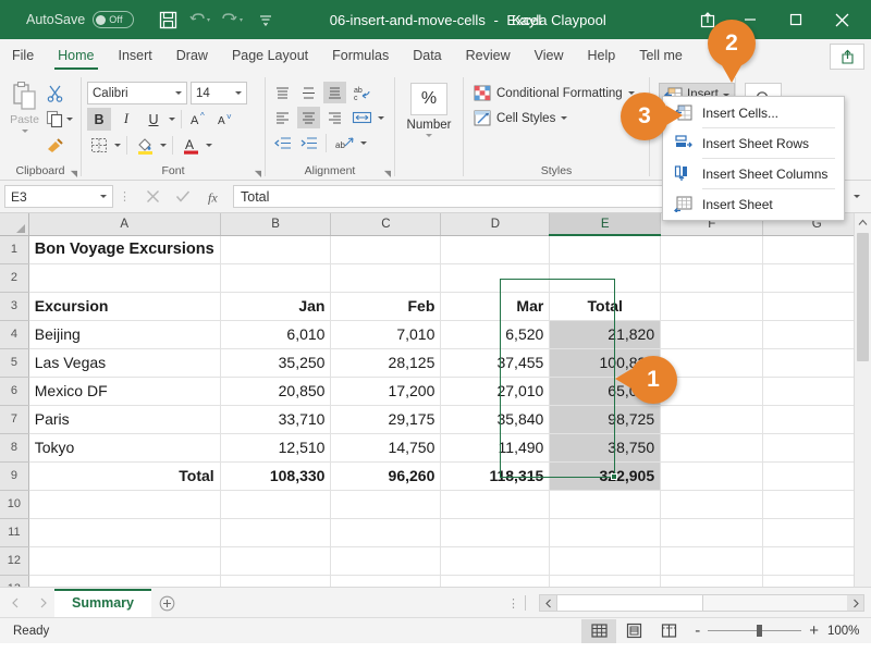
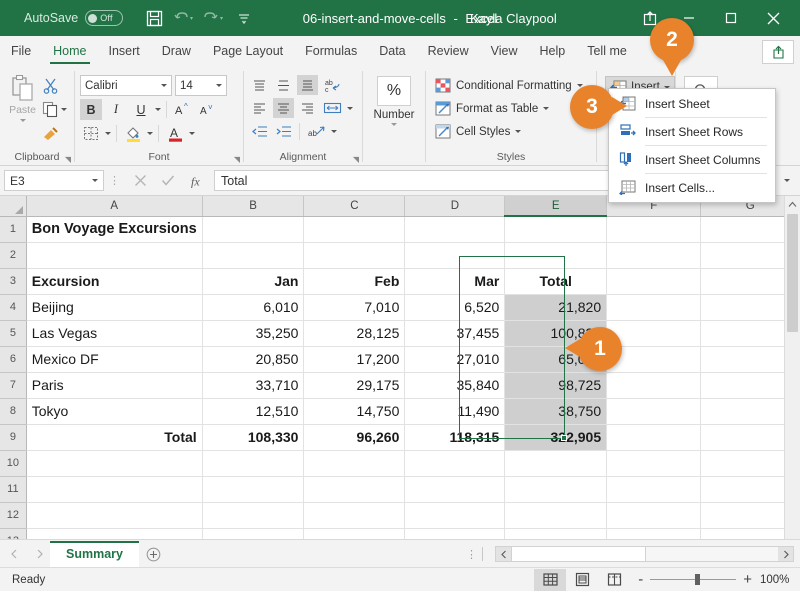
  AutoSave
  Off
  06-insert-and-move-cells - Excel
  Kayla Claypool
  File
  Home
  Insert
  Draw
  Page Layout
  Formulas
  Data
  Review
  View
  Help
  Tell me
  Paste
  Clipboard
  ◥
  Calibri
  14
  B
  I
  U
  A
  ^
  A
  ˅
  A
  Font
  ◥
  ab
  Alignment
  ◥
  %
  Number
  Conditional Formatting
+ Format as Table
  Cell Styles
  Styles
  Insert
- Insert Cells...
+ Insert Sheet
  Insert Sheet Rows
  Insert Sheet Columns
- Insert Sheet
+ Insert Cells...
  E3
  ⋮
  fx
  Total
  	A	B	C	D	E	F	G
  1	Bon Voyage Excursions
  2
  3	Excursion	Jan	Feb	Mar	Total
  4	Beijing	6,010	7,010	6,520	21,820
  5	Las Vegas	35,250	28,125	37,455	100,8
  6	Mexico DF	20,850	17,200	27,010	65,
  7	Paris	33,710	29,175	35,840	98,725
  8	Tokyo	12,510	14,750	11,490	38,750
  9	Total	108,330	96,260	118,315	32,905
  10
  11
  12
  Summary
  ⋮
  Ready
  -
  +
  100%
  1
  2
  3
